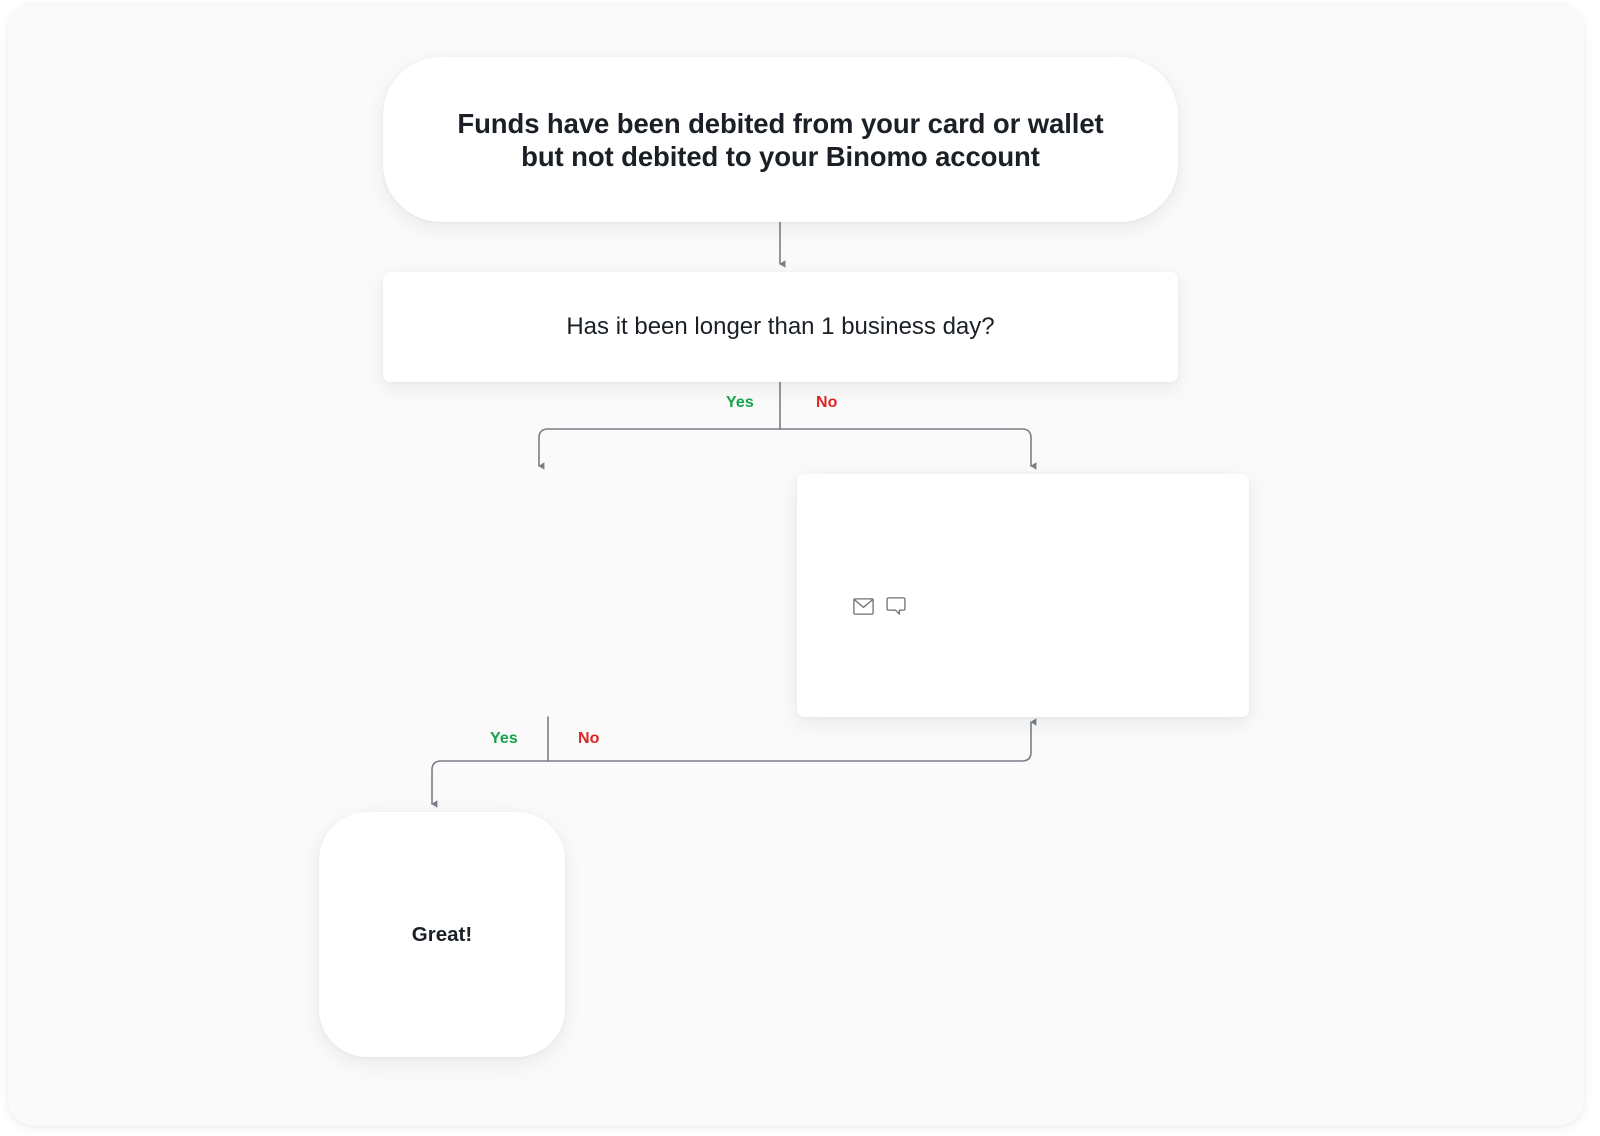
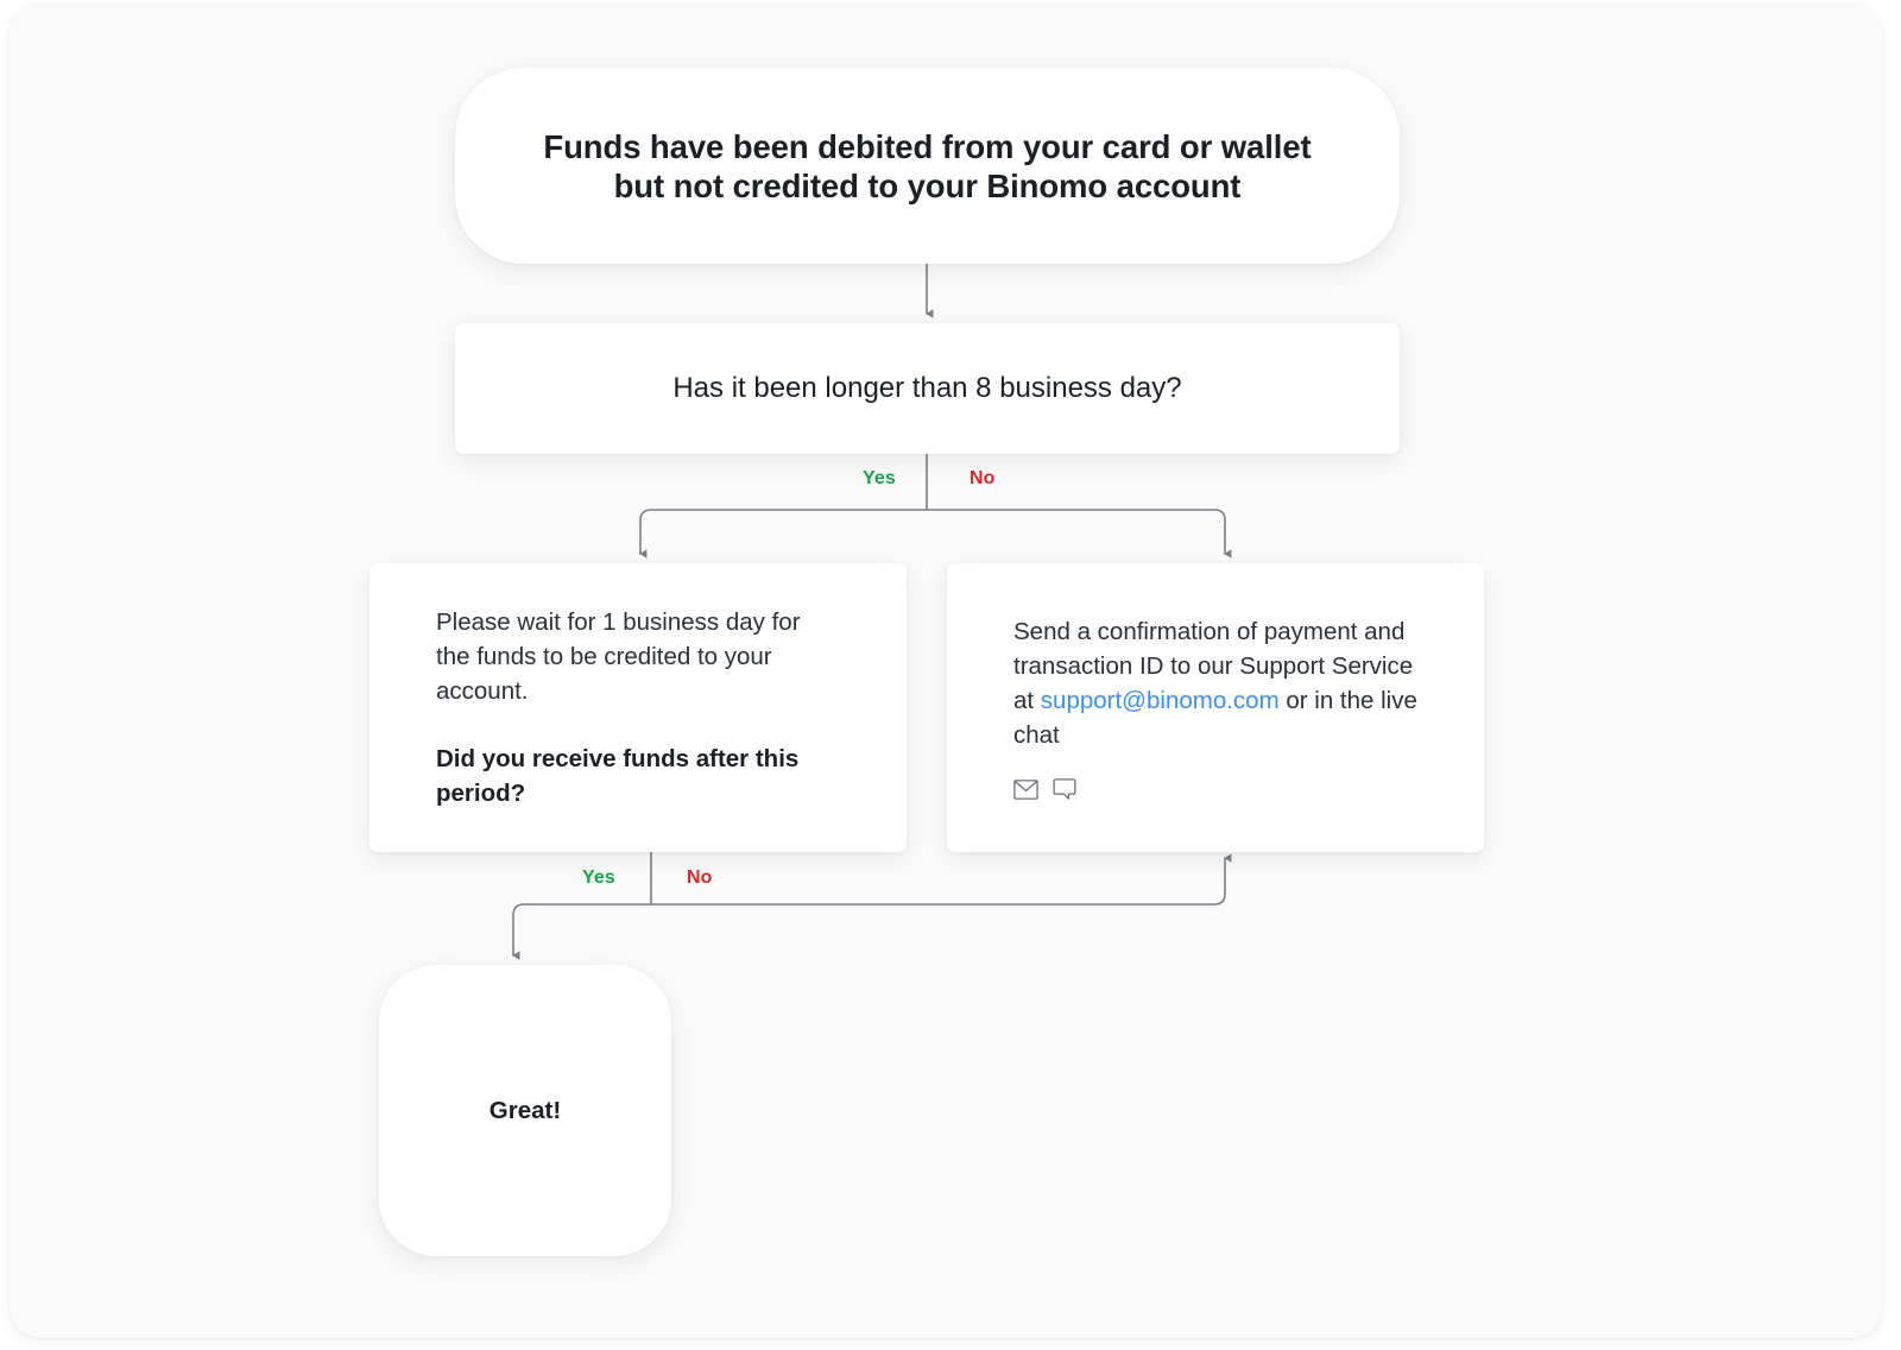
  Funds have been debited from your card or wallet
- but not debited to your Binomo account
+ but not credited to your Binomo account
- Has it been longer than 1 business day?
+ Has it been longer than 8 business day?
  Yes
  No
+ Please wait for 1 business day for the funds to be credited to your account.
+ Did you receive funds after this period?
+ Send a confirmation of payment and transaction ID to our Support Service at support@binomo.com or in the live chat
  Yes
  No
  Great!
